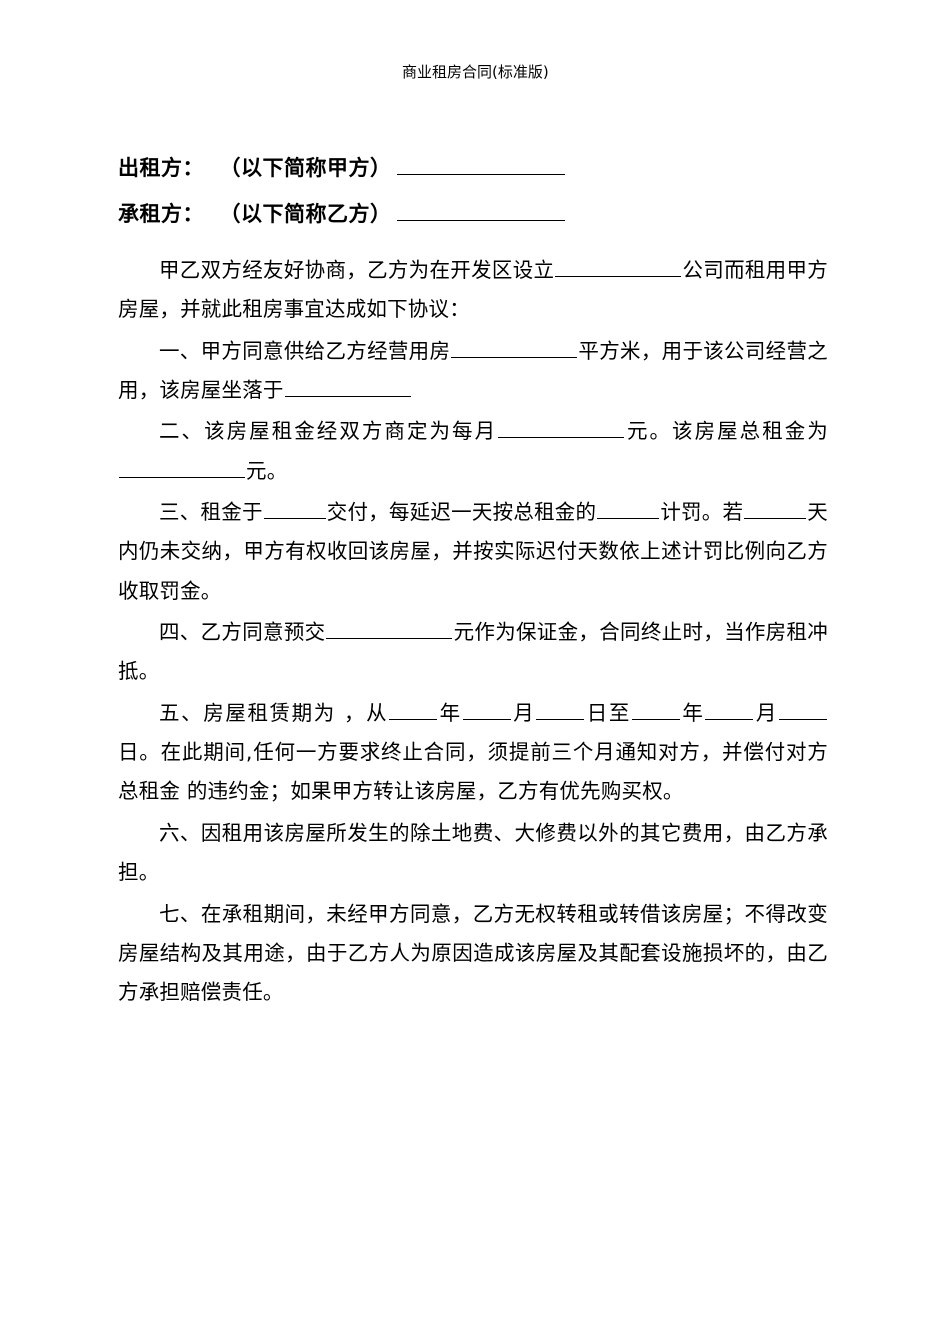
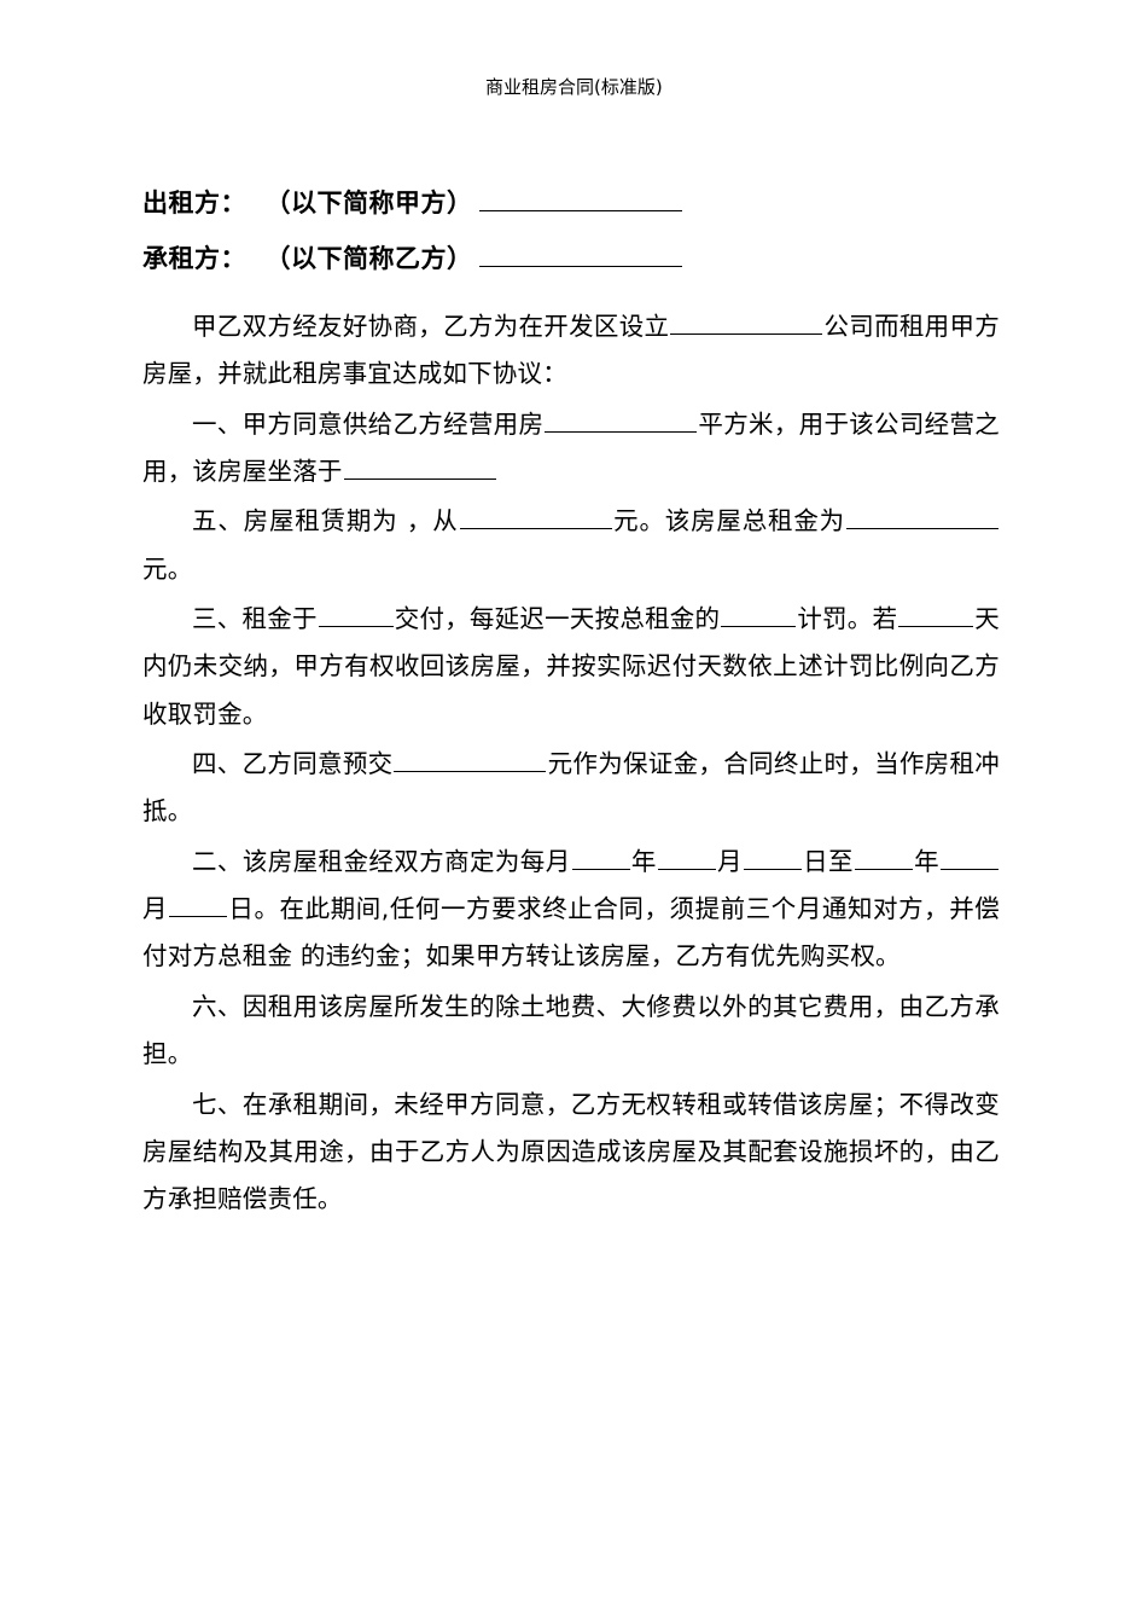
  商业租房合同(标准版)
  出租方： （以下简称甲方）
  承租方： （以下简称乙方）
  甲乙双方经友好协商，乙方为在开发区设立 公司而租用甲方房屋，并就此租房事宜达成如下协议：
  一、甲方同意供给乙方经营用房 平方米，用于该公司经营之用，该房屋坐落于
- 二、该房屋租金经双方商定为每月 元。该房屋总租金为元。
+ 五、房屋租赁期为 ，从 元。该房屋总租金为元。
  三、租金于 交付，每延迟一天按总租金的 计罚。若 天内仍未交纳，甲方有权收回该房屋，并按实际迟付天数依上述计罚比例向乙方收取罚金。
  四、乙方同意预交 元作为保证金，合同终止时，当作房租冲抵。
- 五、房屋租赁期为 ，从 年 月 日至 年 月日。在此期间,任何一方要求终止合同，须提前三个月通知对方，并偿付对方总租金 的违约金；如果甲方转让该房屋，乙方有优先购买权。
+ 二、该房屋租金经双方商定为每月 年 月 日至 年月 日。在此期间,任何一方要求终止合同，须提前三个月通知对方，并偿付对方总租金 的违约金；如果甲方转让该房屋，乙方有优先购买权。
  六、因租用该房屋所发生的除土地费、大修费以外的其它费用，由乙方承担。
  七、在承租期间，未经甲方同意，乙方无权转租或转借该房屋；不得改变房屋结构及其用途，由于乙方人为原因造成该房屋及其配套设施损坏的，由乙方承担赔偿责任。
